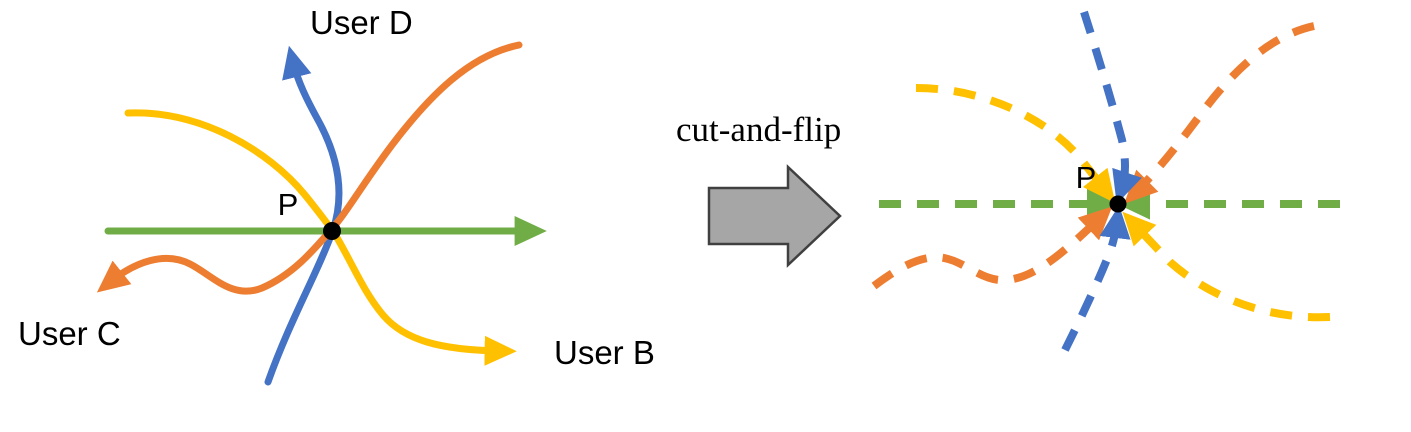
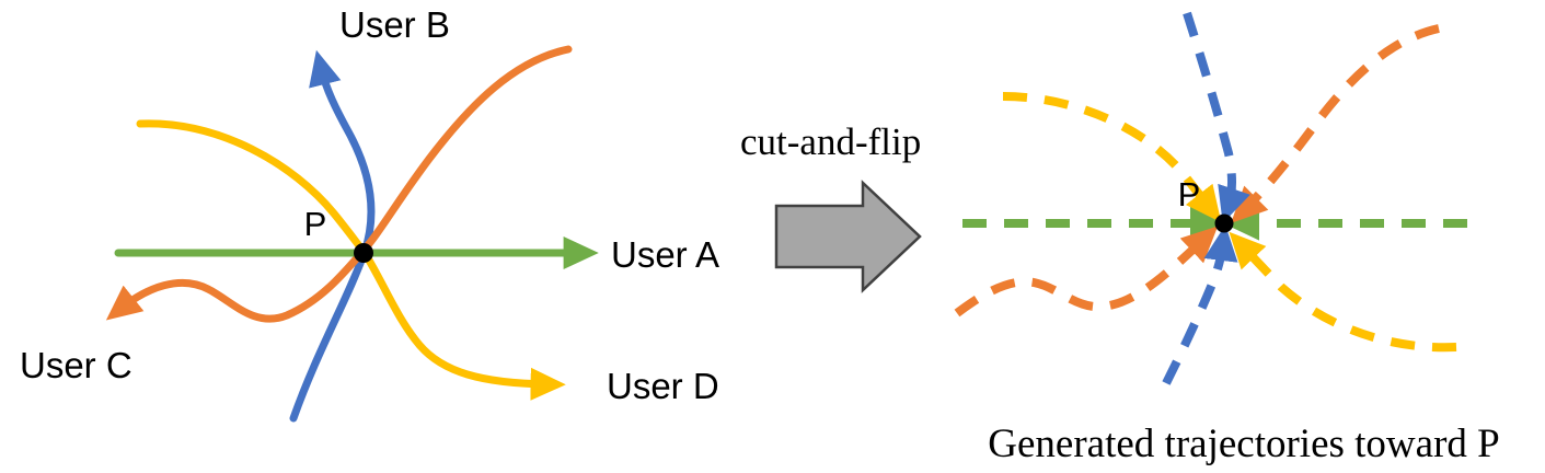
  P
- User D
+ User B
+ User A
- User B
+ User D
  User C
  cut-and-flip
  P
+ Generated trajectories toward P
